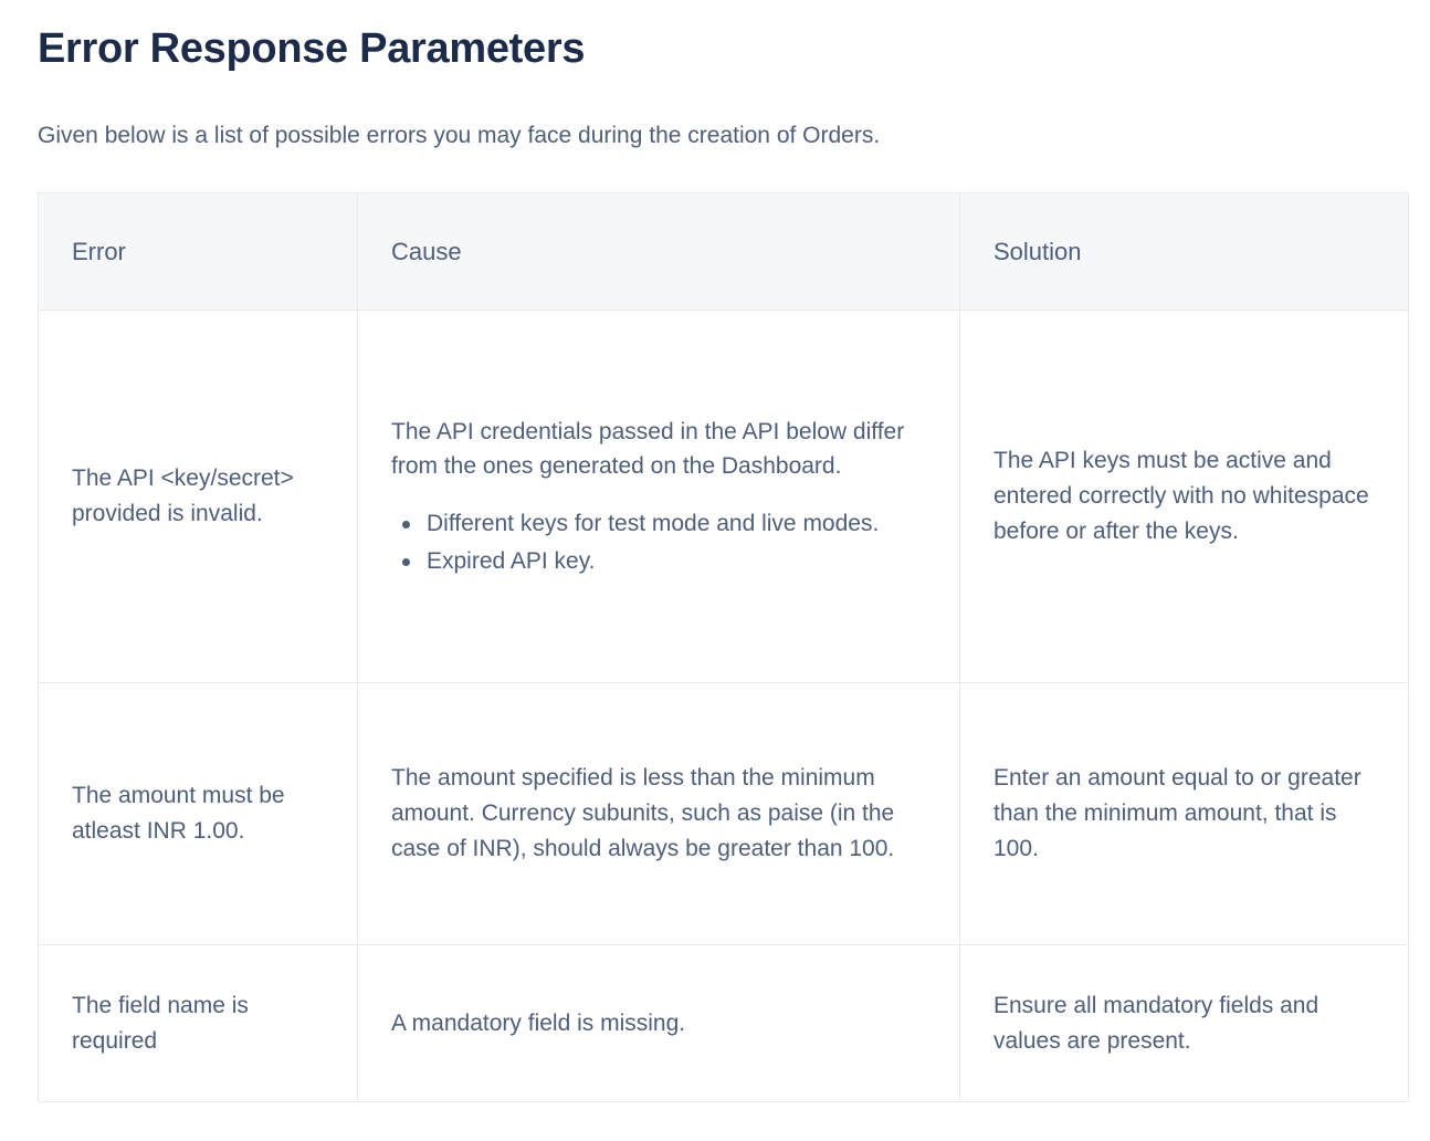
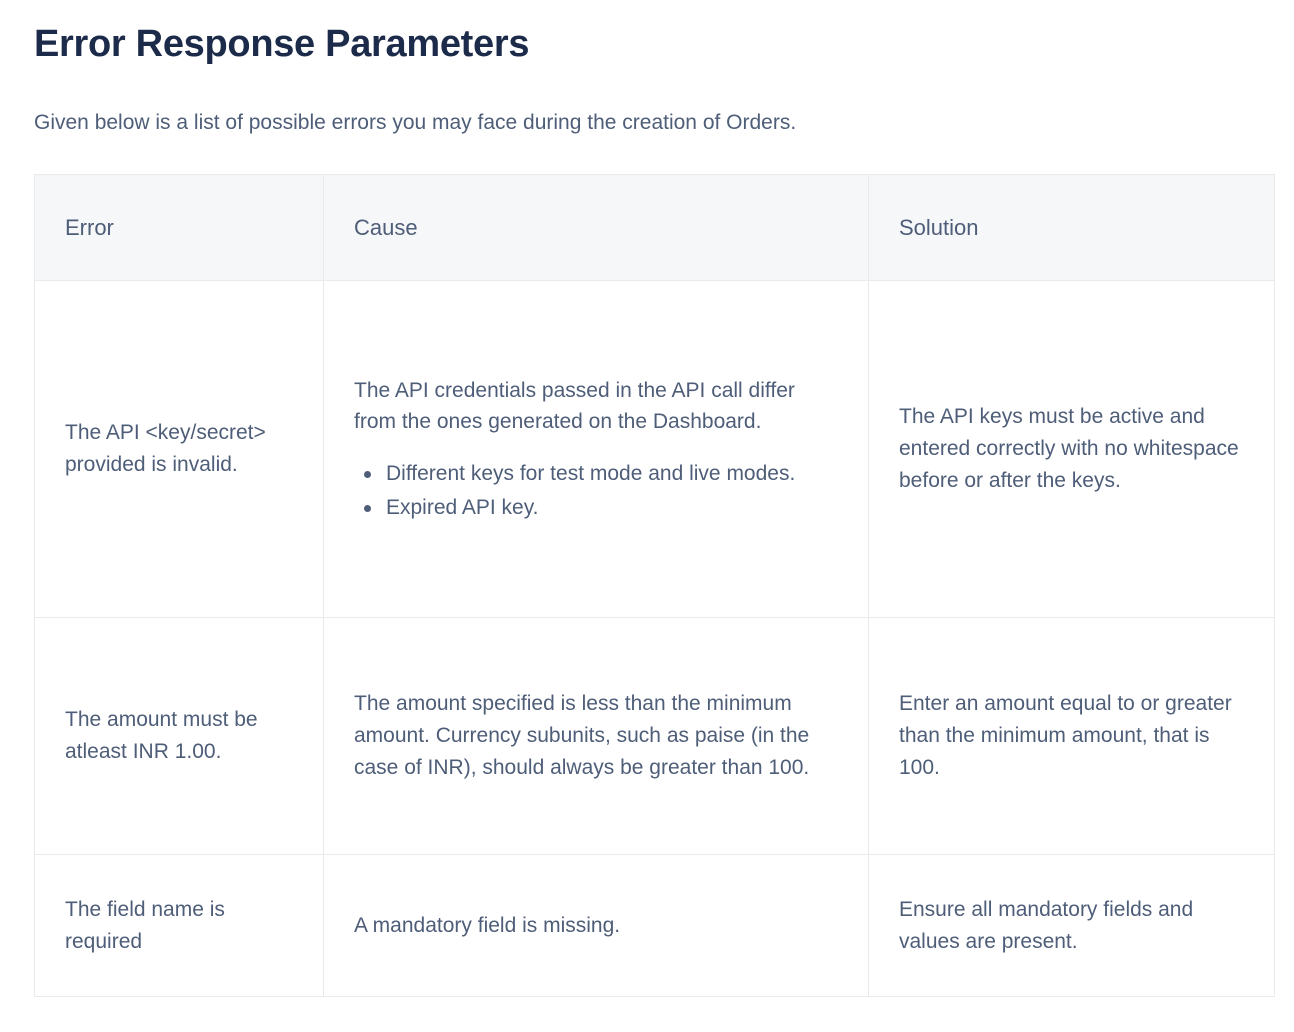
  Error Response Parameters
  Given below is a list of possible errors you may face during the creation of Orders.
  Error	Cause	Solution
- The API <key/secret> provided is invalid.	The API credentials passed in the API below differ from the ones generated on the Dashboard. Different keys for test mode and live modes. Expired API key.	The API keys must be active and entered correctly with no whitespace before or after the keys.
+ The API <key/secret> provided is invalid.	The API credentials passed in the API call differ from the ones generated on the Dashboard. Different keys for test mode and live modes. Expired API key.	The API keys must be active and entered correctly with no whitespace before or after the keys.
  The amount must be atleast INR 1.00.	The amount specified is less than the minimum amount. Currency subunits, such as paise (in the case of INR), should always be greater than 100.	Enter an amount equal to or greater than the minimum amount, that is 100.
  The field name is required	A mandatory field is missing.	Ensure all mandatory fields and values are present.
